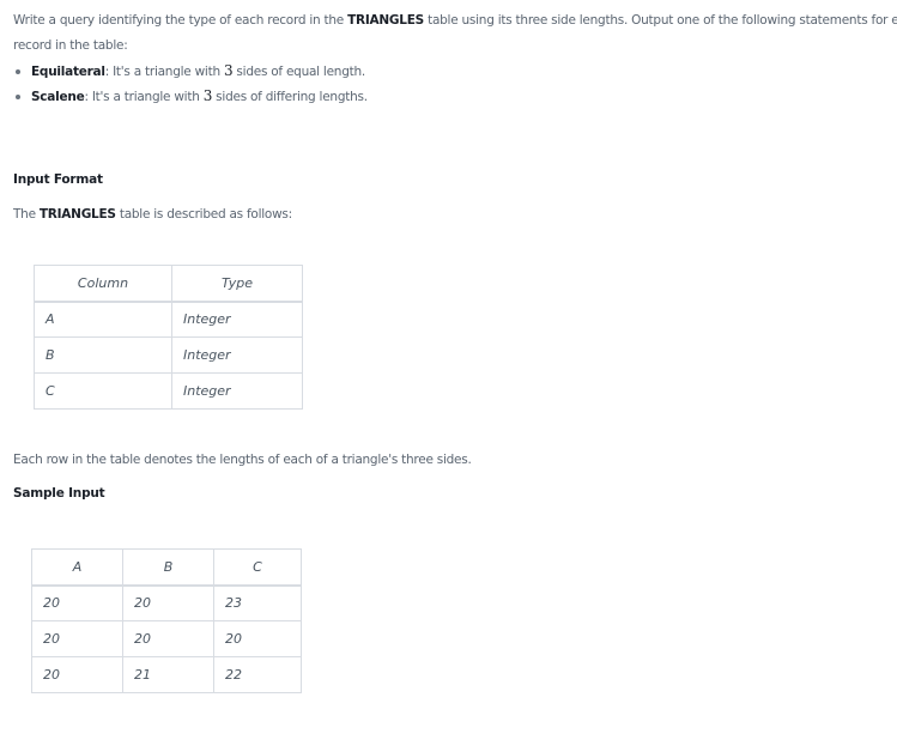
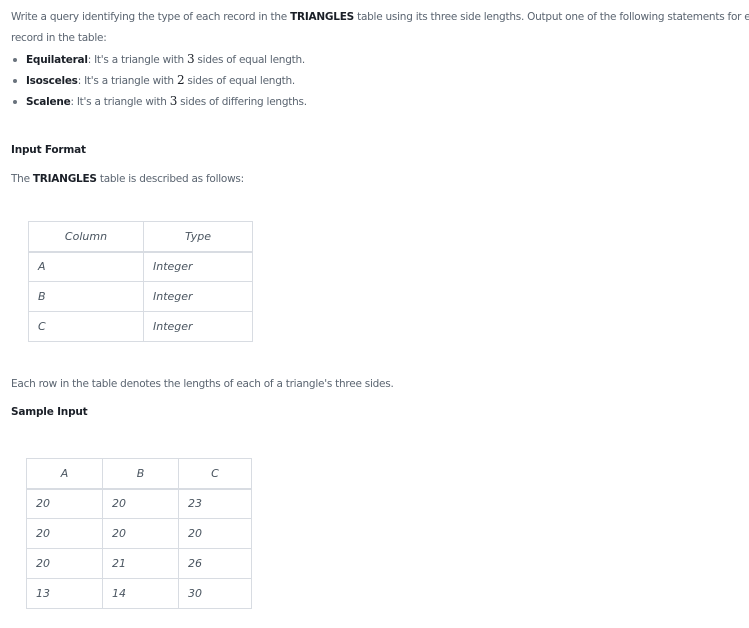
  Write a query identifying the type of each record in the TRIANGLES table using its three side lengths. Output one of the following statements for e
  record in the table:
  Equilateral: It's a triangle with 3 sides of equal length.
+ Isosceles: It's a triangle with 2 sides of equal length.
  Scalene: It's a triangle with 3 sides of differing lengths.
  Input Format
  The TRIANGLES table is described as follows:
  Column	Type
  A	Integer
  B	Integer
  C	Integer
  Each row in the table denotes the lengths of each of a triangle's three sides.
  Sample Input
  A	B	C
  20	20	23
  20	20	20
- 20	21	22
+ 20	21	26
+ 13	14	30
